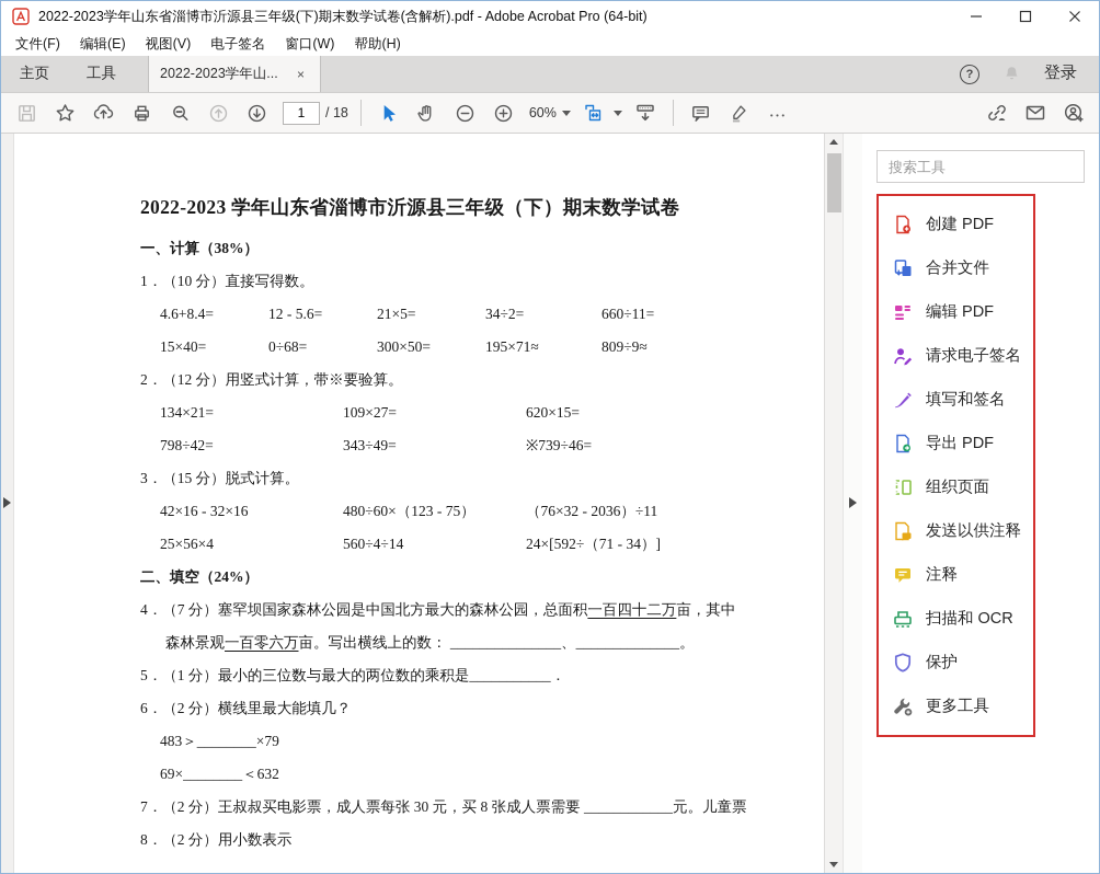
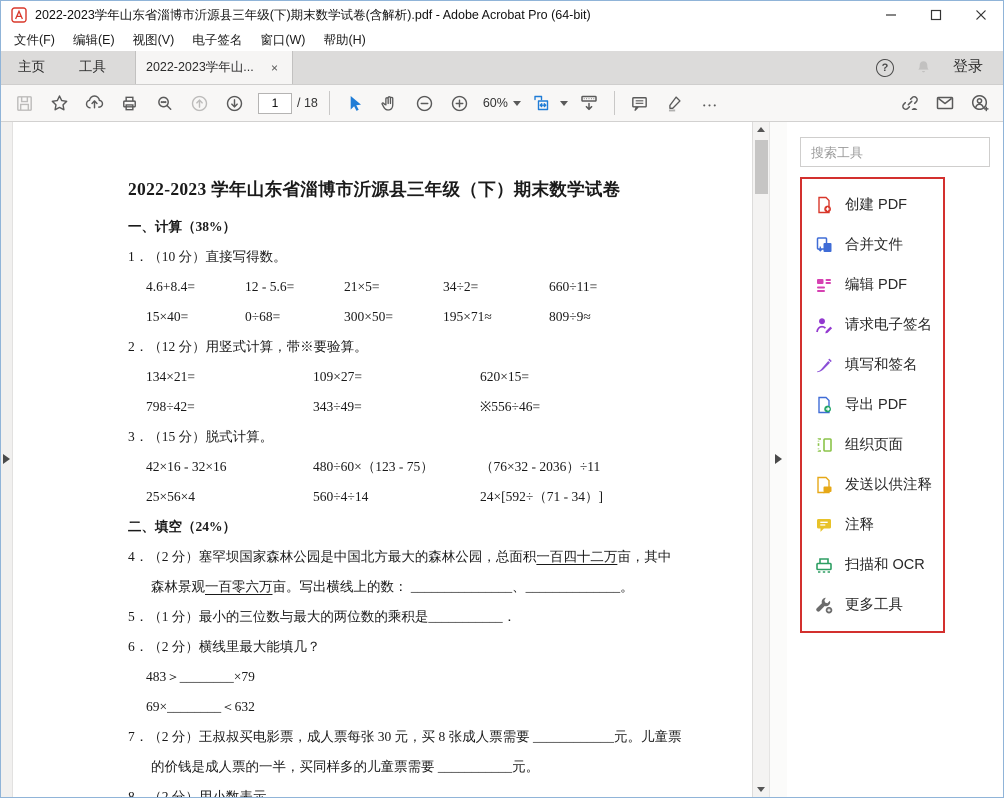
  2022-2023学年山东省淄博市沂源县三年级(下)期末数学试卷(含解析).pdf - Adobe Acrobat Pro (64-bit)
  文件(F)
  编辑(E)
  视图(V)
  电子签名
  窗口(W)
  帮助(H)
  主页
  工具
  2022-2023学年山...
  ×
  ?
  登录
  1
  / 18
  60%
  2022-2023 学年山东省淄博市沂源县三年级（下）期末数学试卷
  一、计算（38%）
  1．（10 分）直接写得数。
  4.6+8.4= 12 - 5.6= 21×5= 34÷2= 660÷11=
  15×40= 0÷68= 300×50= 195×71≈ 809÷9≈
  2．（12 分）用竖式计算，带※要验算。
  134×21= 109×27= 620×15=
- 798÷42= 343÷49= ※739÷46=
+ 798÷42= 343÷49= ※556÷46=
  3．（15 分）脱式计算。
  42×16 - 32×16 480÷60×（123 - 75） （76×32 - 2036）÷11
  25×56×4 560÷4÷14 24×[592÷（71 - 34）]
  二、填空（24%）
- 4．（7 分）塞罕坝国家森林公园是中国北方最大的森林公园，总面积一百四十二万亩，其中
+ 4．（2 分）塞罕坝国家森林公园是中国北方最大的森林公园，总面积一百四十二万亩，其中
  森林景观一百零六万亩。写出横线上的数： _______________、______________。
  5．（1 分）最小的三位数与最大的两位数的乘积是___________．
  6．（2 分）横线里最大能填几？
  483＞________×79
  69×________＜632
  7．（2 分）王叔叔买电影票，成人票每张 30 元，买 8 张成人票需要 ____________元。儿童票
+ 的价钱是成人票的一半，买同样多的儿童票需要 ___________元。
  8．（2 分）用小数表示
  搜索工具
  创建 PDF
  合并文件
  编辑 PDF
  请求电子签名
  填写和签名
  导出 PDF
  组织页面
  发送以供注释
  注释
  扫描和 OCR
- 保护
  更多工具
